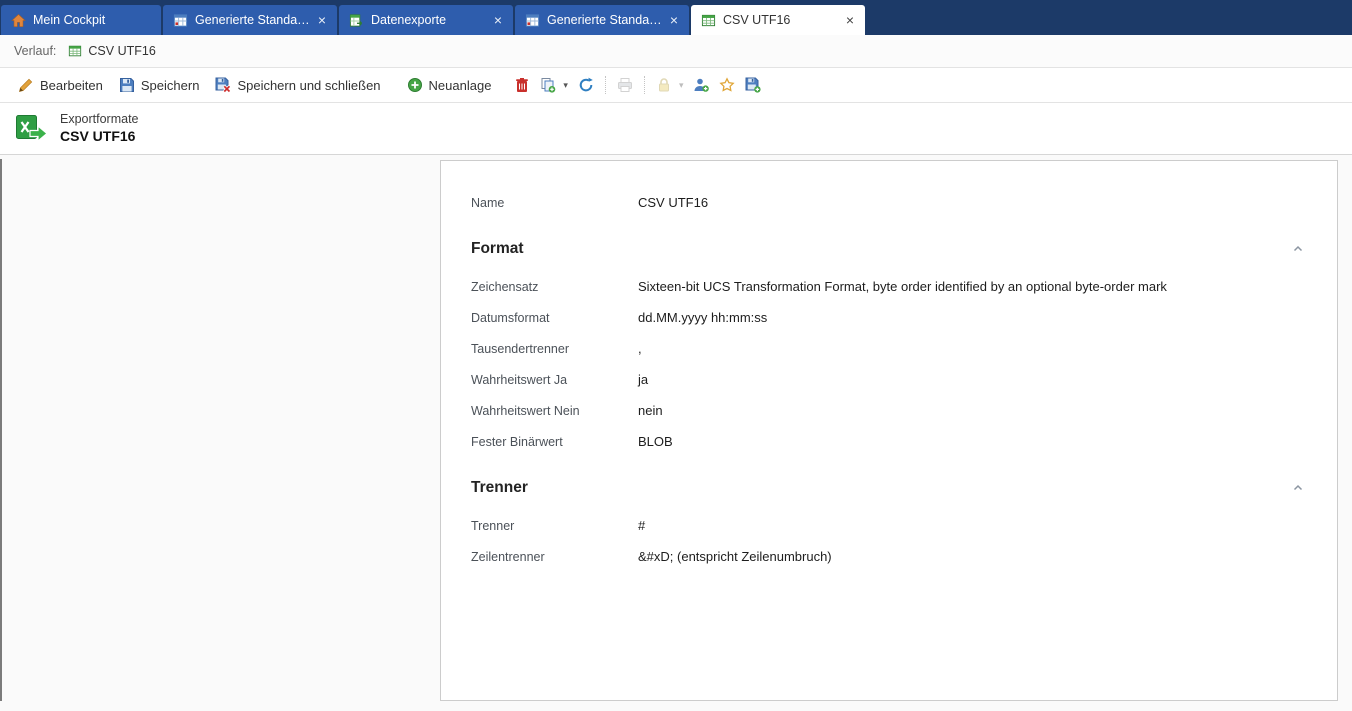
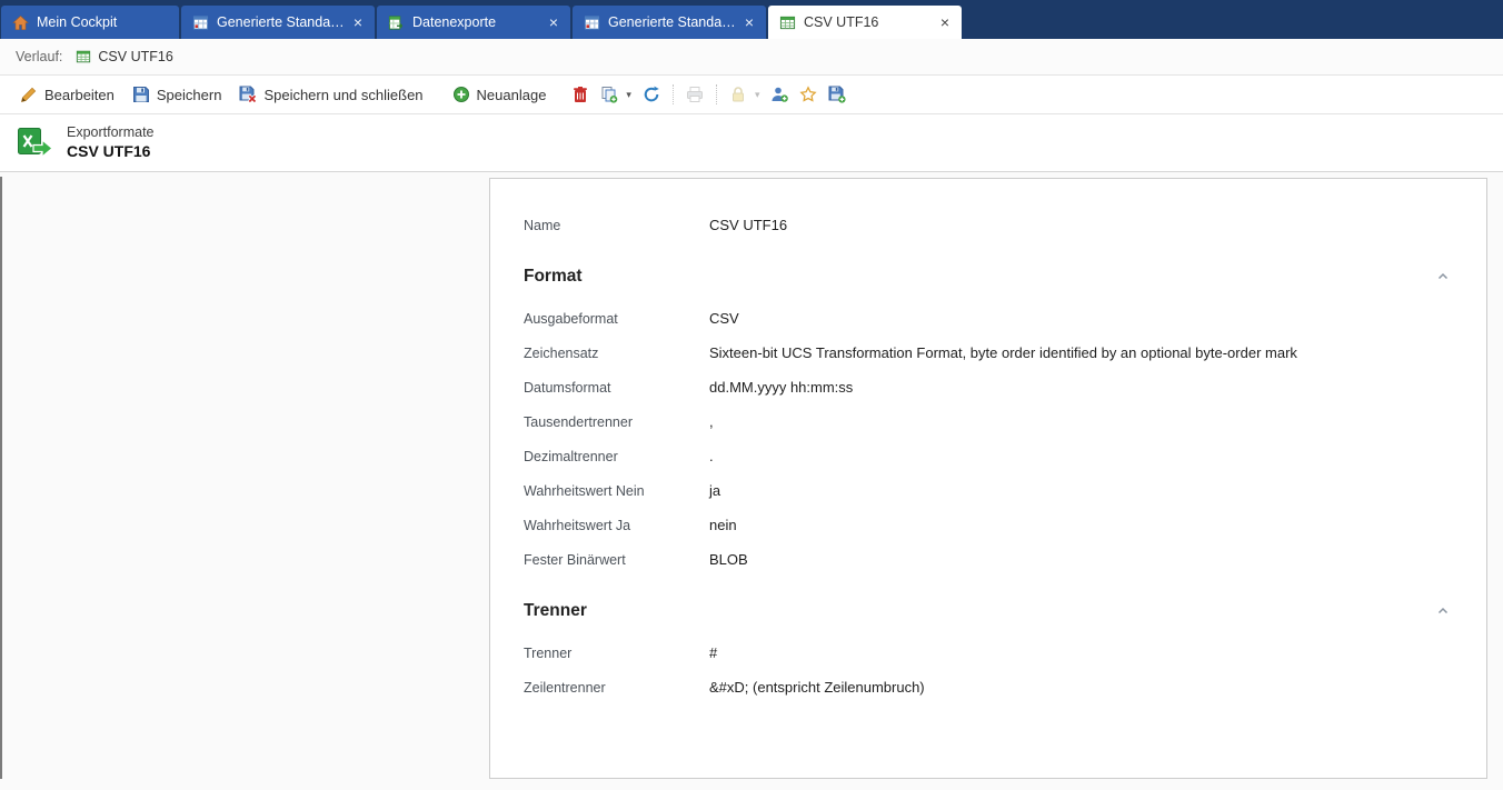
  Mein Cockpit
  Generierte Standar...
  ×
  Datenexporte
  ×
  Generierte Standar...
  ×
  CSV UTF16
  ×
  Verlauf:
  CSV UTF16
  Bearbeiten
  Speichern
  Speichern und schließen
  Neuanlage
  ▾
  ▾
  Exportformate
  CSV UTF16
  Name
  CSV UTF16
  Format
+ Ausgabeformat
+ CSV
  Zeichensatz
  Sixteen-bit UCS Transformation Format, byte order identified by an optional byte-order mark
  Datumsformat
  dd.MM.yyyy hh:mm:ss
  Tausendertrenner
  ,
+ Dezimaltrenner
+ .
- Wahrheitswert Ja
+ Wahrheitswert Nein
  ja
- Wahrheitswert Nein
+ Wahrheitswert Ja
  nein
  Fester Binärwert
  BLOB
  Trenner
  Trenner
  #
  Zeilentrenner
  &#xD; (entspricht Zeilenumbruch)
